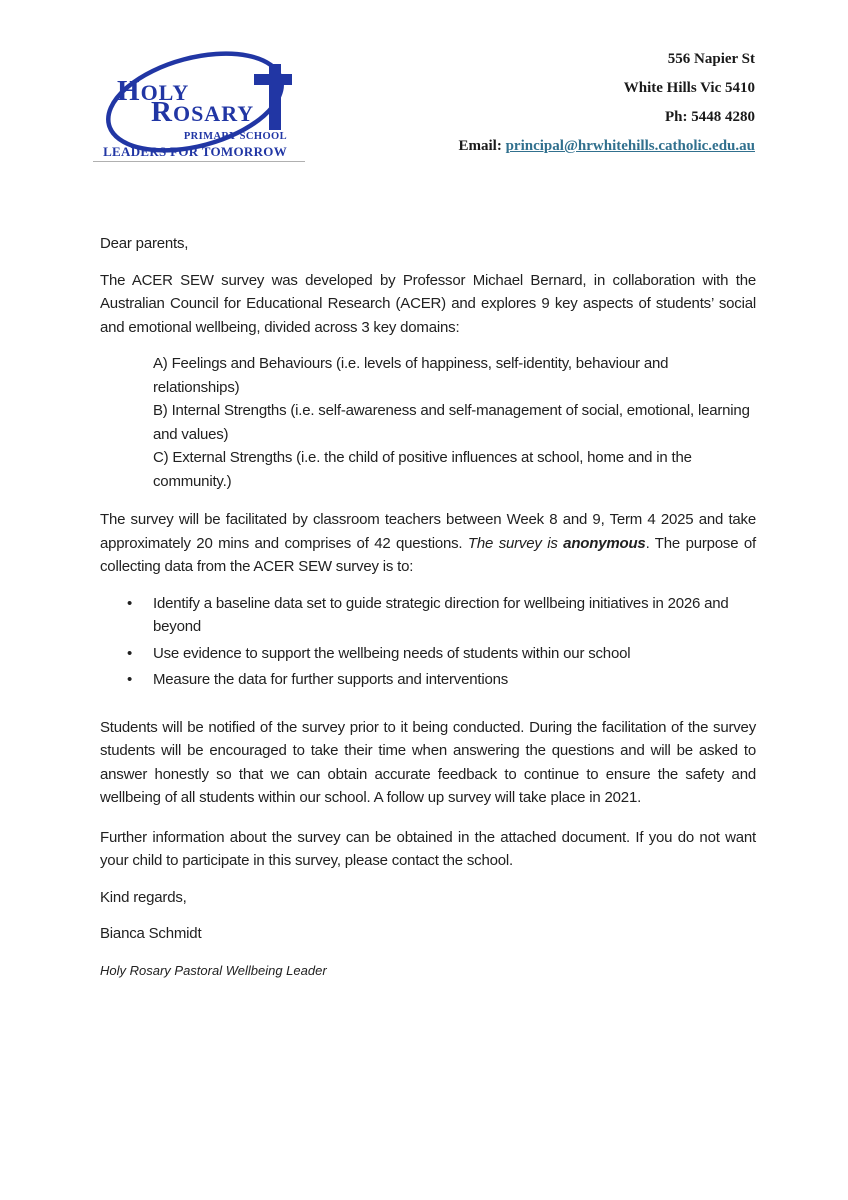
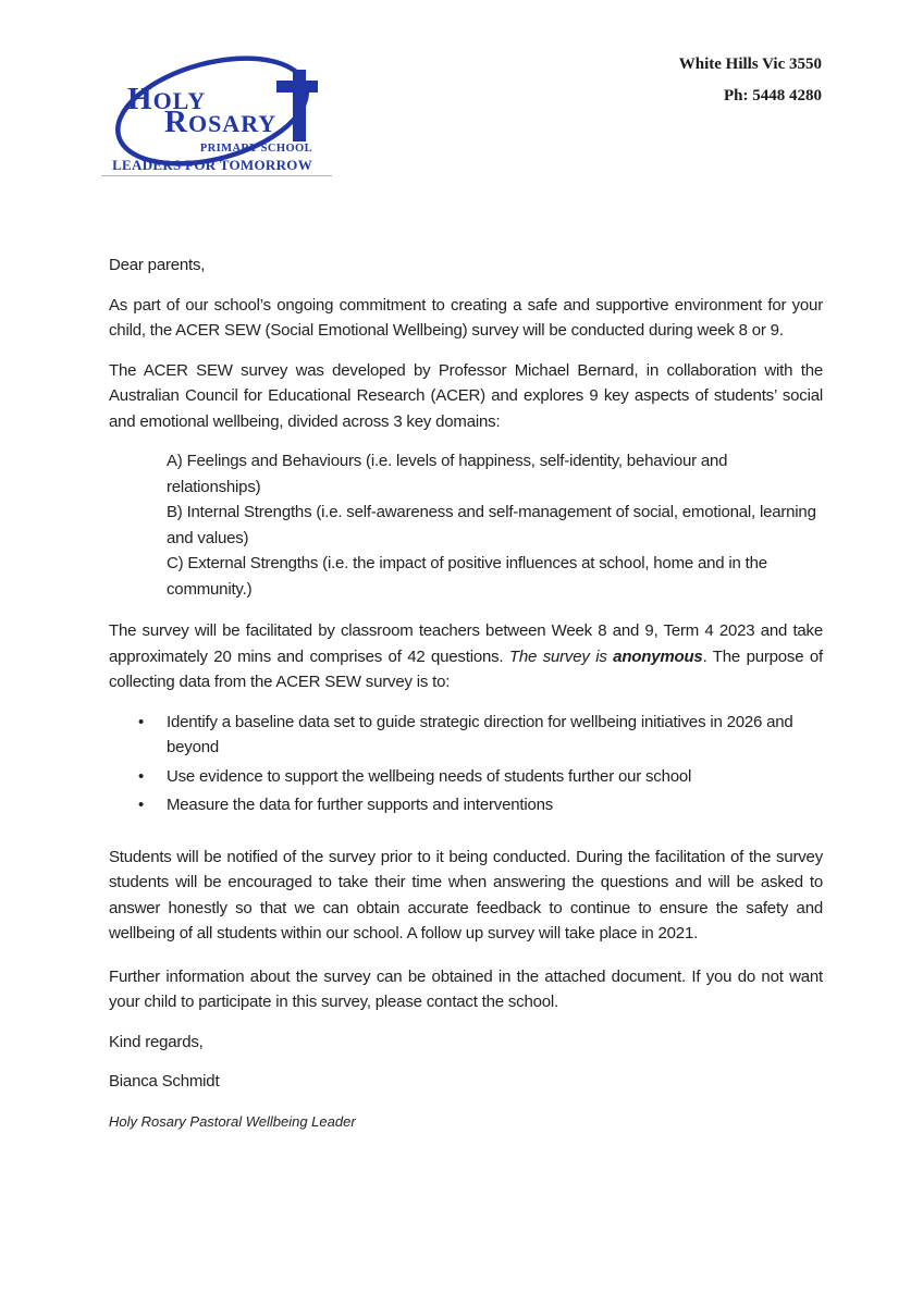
  HOLY
  ROSARY
  PRIMARY SCHOOL
  LEADERS FOR TOMORROW
- 556 Napier St
- White Hills Vic 5410
+ White Hills Vic 3550
  Ph: 5448 4280
- Email: principal@hrwhitehills.catholic.edu.au
  Dear parents,
+ As part of our school’s ongoing commitment to creating a safe and supportive environment for your child, the ACER SEW (Social Emotional Wellbeing) survey will be conducted during week 8 or 9.
  The ACER SEW survey was developed by Professor Michael Bernard, in collaboration with the Australian Council for Educational Research (ACER) and explores 9 key aspects of students’ social and emotional wellbeing, divided across 3 key domains:
  A) Feelings and Behaviours (i.e. levels of happiness, self-identity, behaviour and relationships)
  B) Internal Strengths (i.e. self-awareness and self-management of social, emotional, learning and values)
- C) External Strengths (i.e. the child of positive influences at school, home and in the community.)
+ C) External Strengths (i.e. the impact of positive influences at school, home and in the community.)
- The survey will be facilitated by classroom teachers between Week 8 and 9, Term 4 2025 and take approximately 20 mins and comprises of 42 questions. The survey is anonymous. The purpose of collecting data from the ACER SEW survey is to:
+ The survey will be facilitated by classroom teachers between Week 8 and 9, Term 4 2023 and take approximately 20 mins and comprises of 42 questions. The survey is anonymous. The purpose of collecting data from the ACER SEW survey is to:
  Identify a baseline data set to guide strategic direction for wellbeing initiatives in 2026 and beyond
- Use evidence to support the wellbeing needs of students within our school
+ Use evidence to support the wellbeing needs of students further our school
  Measure the data for further supports and interventions
  Students will be notified of the survey prior to it being conducted. During the facilitation of the survey students will be encouraged to take their time when answering the questions and will be asked to answer honestly so that we can obtain accurate feedback to continue to ensure the safety and wellbeing of all students within our school. A follow up survey will take place in 2021.
  Further information about the survey can be obtained in the attached document. If you do not want your child to participate in this survey, please contact the school.
  Kind regards,
  Bianca Schmidt
  Holy Rosary Pastoral Wellbeing Leader
